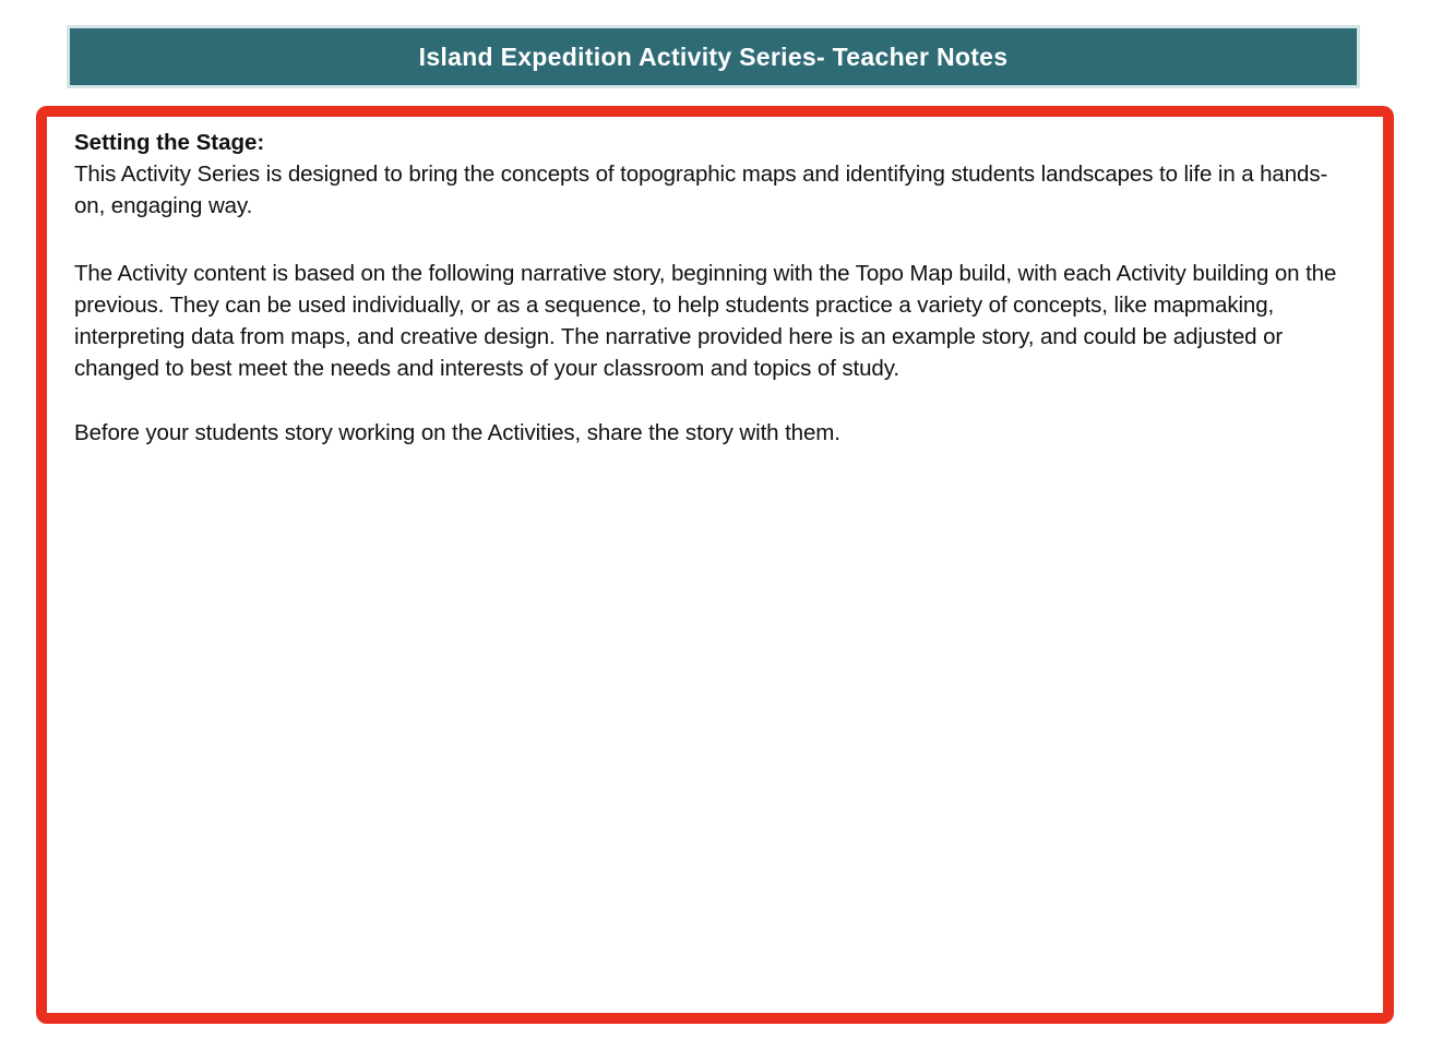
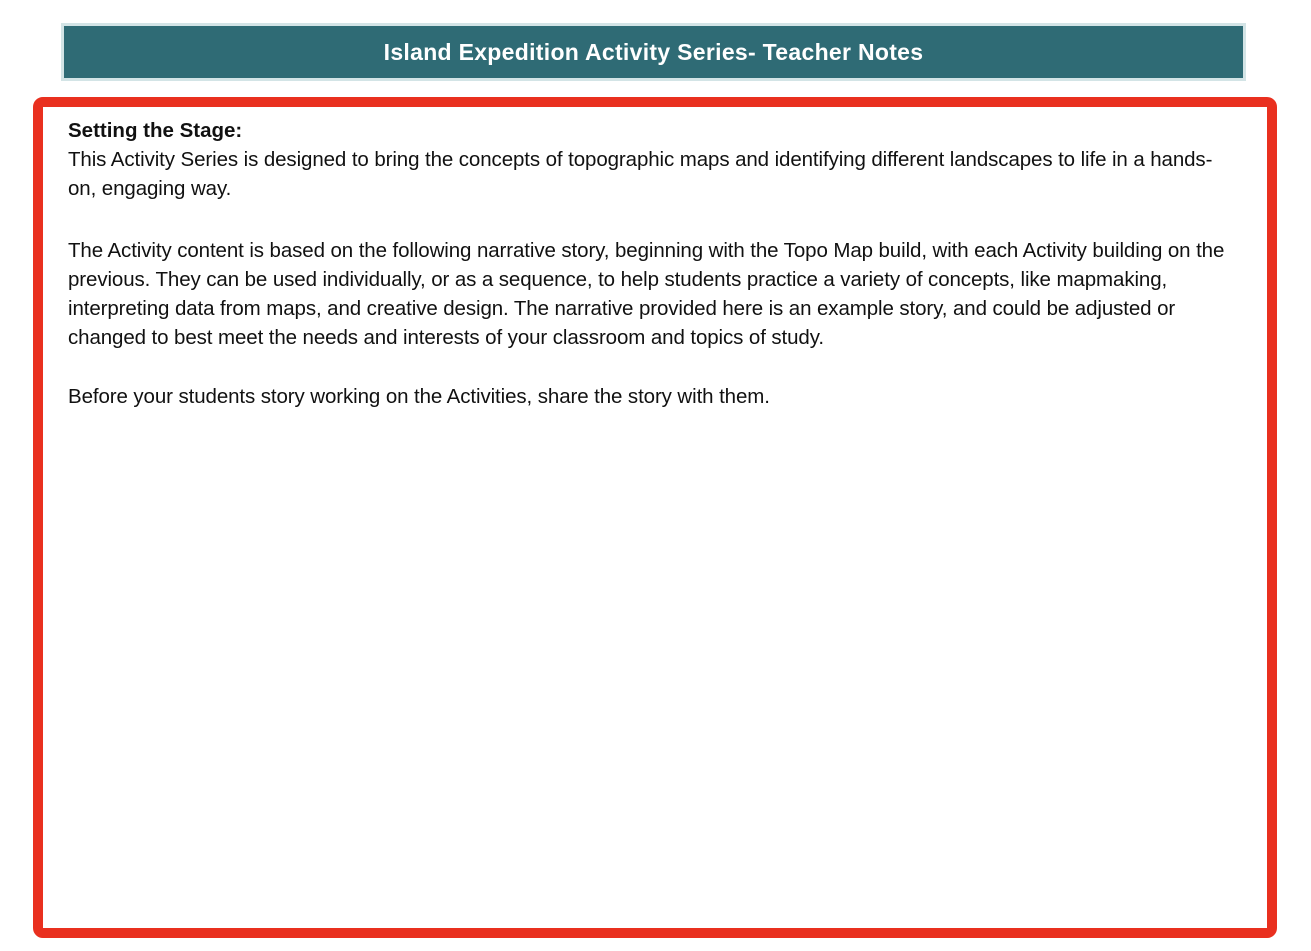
  Island Expedition Activity Series- Teacher Notes
  Setting the Stage:
- This Activity Series is designed to bring the concepts of topographic maps and identifying students landscapes to life in a hands-on, engaging way.
+ This Activity Series is designed to bring the concepts of topographic maps and identifying different landscapes to life in a hands-on, engaging way.
  The Activity content is based on the following narrative story, beginning with the Topo Map build, with each Activity building on the previous. They can be used individually, or as a sequence, to help students practice a variety of concepts, like mapmaking, interpreting data from maps, and creative design. The narrative provided here is an example story, and could be adjusted or changed to best meet the needs and interests of your classroom and topics of study.
  Before your students story working on the Activities, share the story with them.
